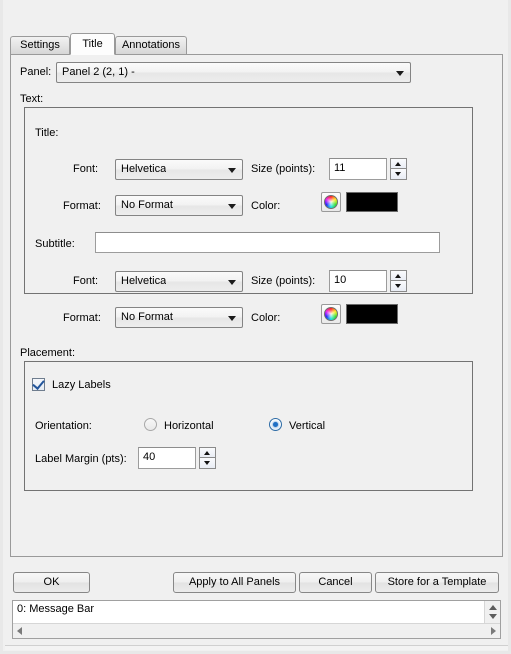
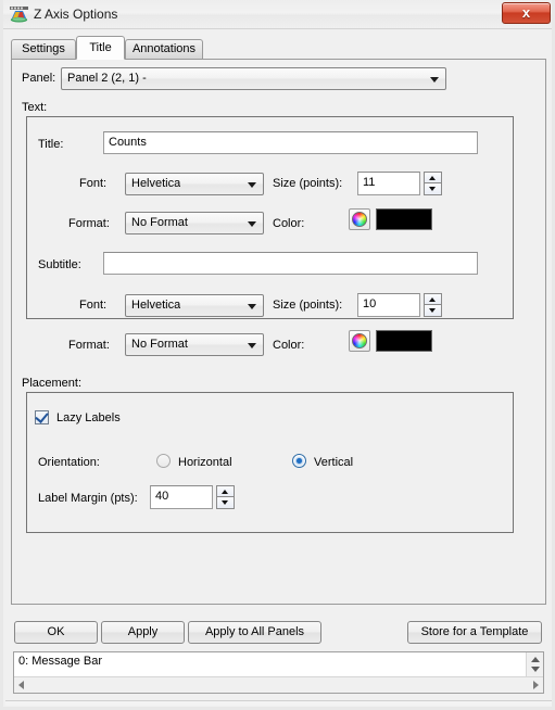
+ Z Axis Options
+ x
  Settings
  Title
  Annotations
  Panel:
  Panel 2 (2, 1) -
  Text:
  Title:
+ Counts
  Font:
  Helvetica
  Size (points):
  11
  Format:
  No Format
  Color:
  Subtitle:
  Font:
  Helvetica
  Size (points):
  10
  Format:
  No Format
  Color:
  Placement:
  Lazy Labels
  Orientation:
  Horizontal
  Vertical
  Label Margin (pts):
  40
  OK
+ Apply
  Apply to All Panels
- Cancel
  Store for a Template
  0: Message Bar
